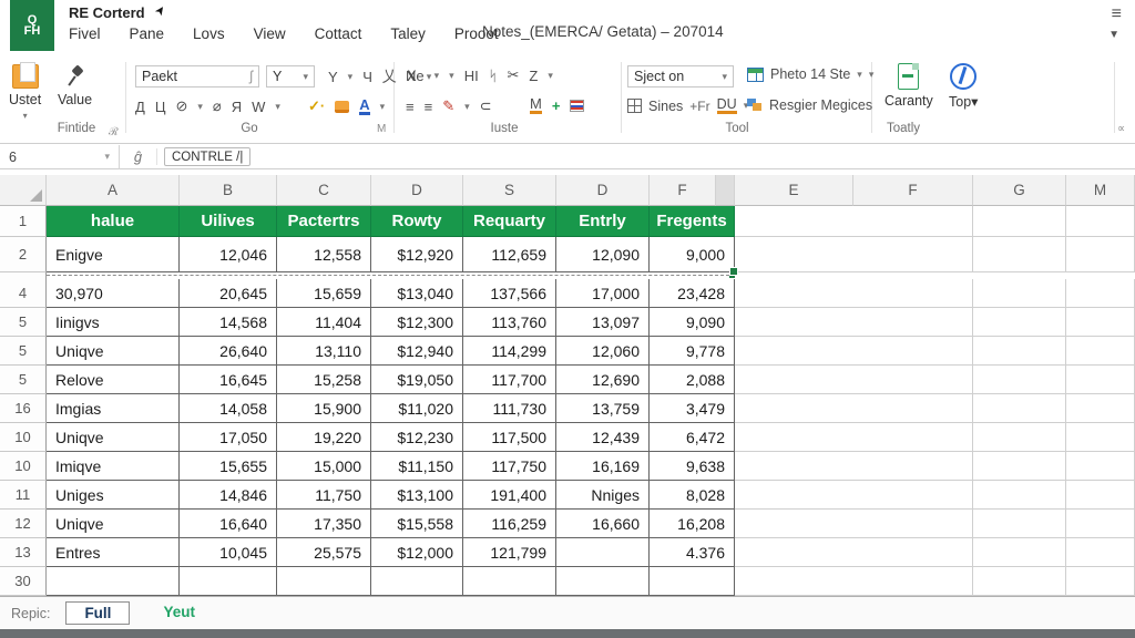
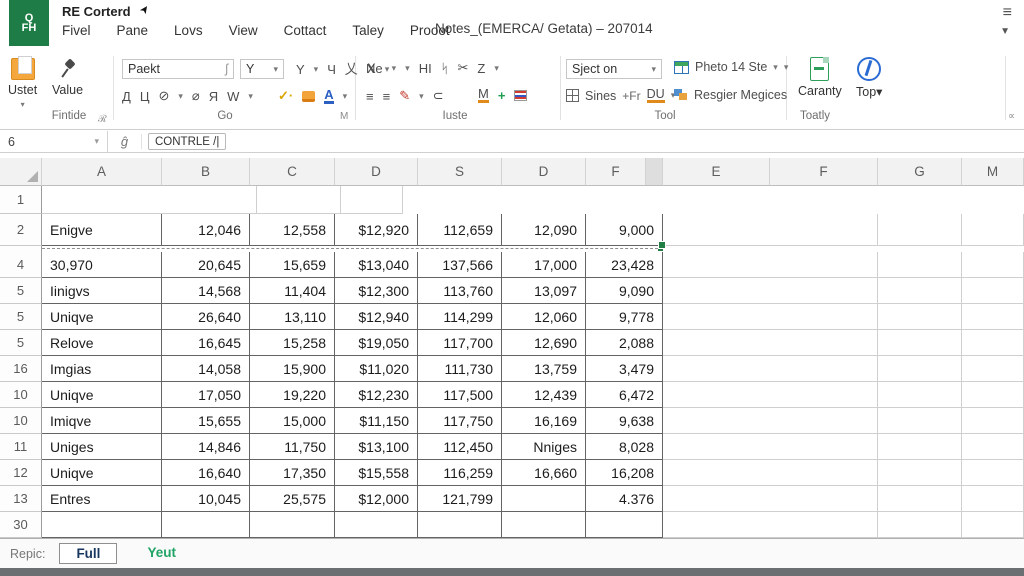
  Q
  FH
  RE Corterd
  Fivel
  Pane
  Lovs
  View
  Cottact
  Taley
  Prooot
  Notes_(EMERCA/ Getata) – 207014
  ≡
  ▼
  Ustet
  ▾
  Value
  Paekt
  ʃ
  Y
  ▾
  Y
  ▾
  Ч
  乂
  Ⅹ
  ▾
  Д
  Ц
  ⊘
  ▾
  ⌀
  Я
  W
  ▾
  ✓·
  A
  ▾
  Ne
  ▾
  ▾
  HI
  ᛋ
  ✂
  Z
  ▾
  ≡
  ≡
  ✎
  ▾
  ⊂
  M
  +
  Sject on
  ▾
  Sines
  +Fr
  DU
  ▾
  Pheto 14 Ste
  ▾
  ▾
  Resgier Megices
  Caranty
  Top▾
  Fintide
  ℛ
  Go
  M
  Iuste
  Tool
  Toatly
  ∝
  6
  ▾
  ĝ
  CONTRLE /|
  A
  B
  C
  D
  S
  D
  F
  E
  F
  G
  M
  1
- halue
- Uilives
- Pactertrs
- Rowty
- Requarty
- Entrly
- Fregents
  2
  Enigve
  12,046
  12,558
  $12,920
  112,659
  12,090
  9,000
  4
  30,970
  20,645
  15,659
  $13,040
  137,566
  17,000
  23,428
  5
  Iinigvs
  14,568
  11,404
  $12,300
  113,760
  13,097
  9,090
  5
  Uniqve
  26,640
  13,110
  $12,940
  114,299
  12,060
  9,778
  5
  Relove
  16,645
  15,258
  $19,050
  117,700
  12,690
  2,088
  16
  Imgias
  14,058
  15,900
  $11,020
  111,730
  13,759
  3,479
  10
  Uniqve
  17,050
  19,220
  $12,230
  117,500
  12,439
  6,472
  10
  Imiqve
  15,655
  15,000
  $11,150
  117,750
  16,169
  9,638
  11
  Uniges
  14,846
  11,750
  $13,100
- 191,400
+ 112,450
  Nniges
  8,028
  12
  Uniqve
  16,640
  17,350
  $15,558
  116,259
  16,660
  16,208
  13
  Entres
  10,045
  25,575
  $12,000
  121,799
  4.376
  30
  Repic:
  Full
  Yeut
